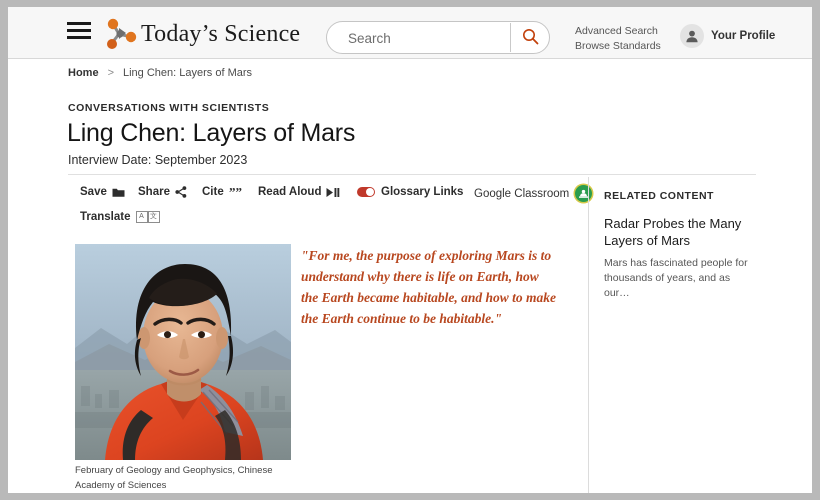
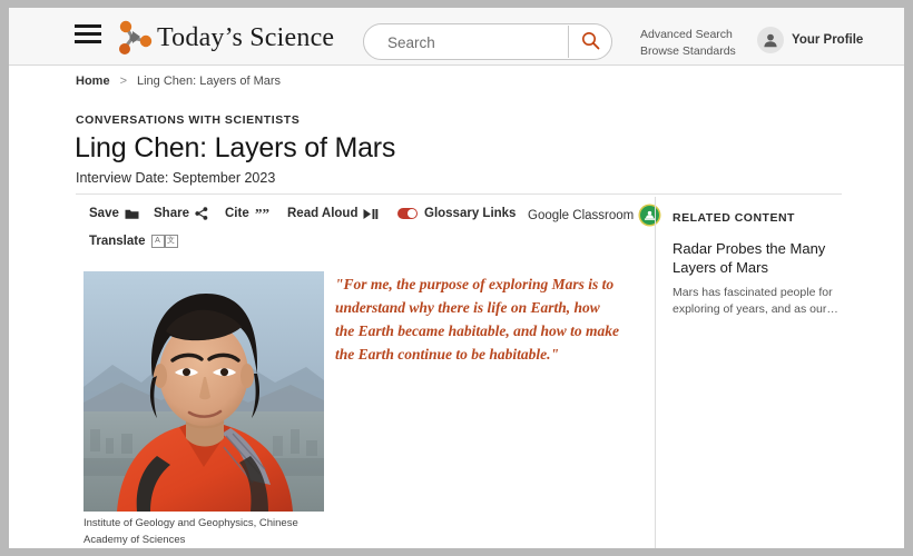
  Today’s Science
  Search
  Advanced Search
  Browse Standards
  Your Profile
  Home
  >
  Ling Chen: Layers of Mars
  CONVERSATIONS WITH SCIENTISTS
  Ling Chen: Layers of Mars
  Interview Date: September 2023
  Save
  Share
  Cite
  ””
  Read Aloud
  Glossary Links
  Google Classroom
  Translate
- February of Geology and Geophysics, Chinese Academy of Sciences
+ Institute of Geology and Geophysics, Chinese Academy of Sciences
  "For me, the purpose of exploring Mars is to understand why there is life on Earth, how the Earth became habitable, and how to make the Earth continue to be habitable."
  RELATED CONTENT
  Radar Probes the Many Layers of Mars
- Mars has fascinated people for thousands of years, and as our…
+ Mars has fascinated people for exploring of years, and as our…
